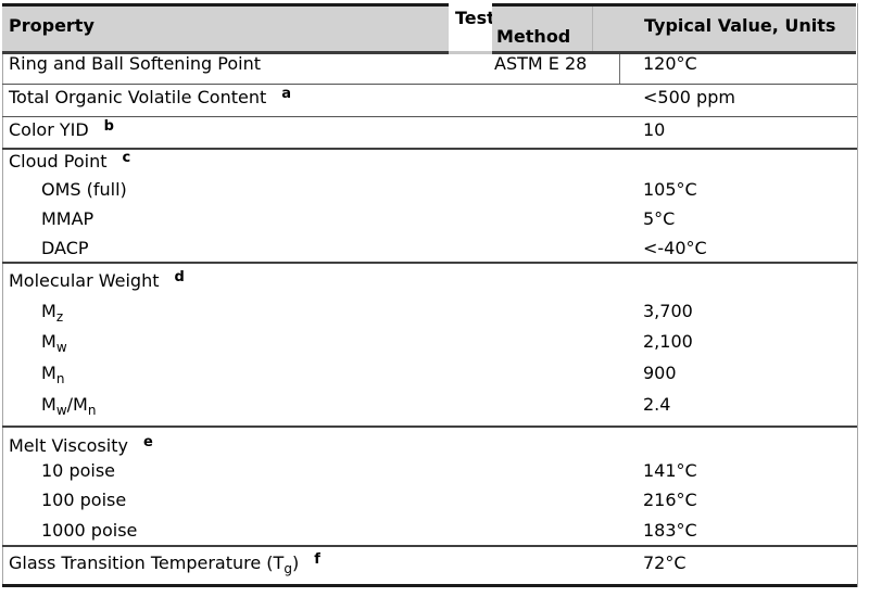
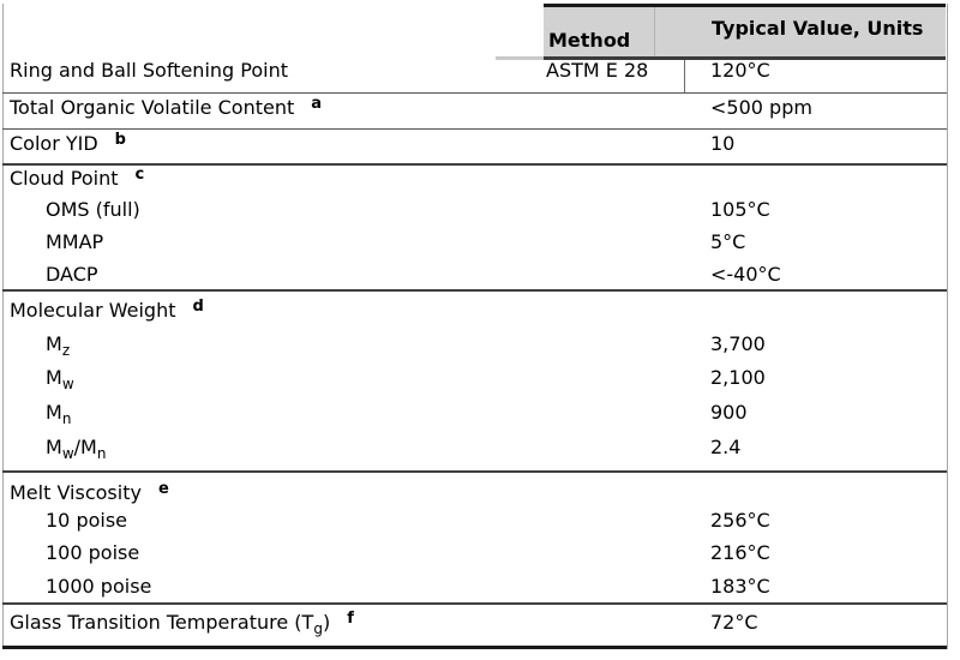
- Property
- Test
  Method
  Typical Value, Units
  Ring and Ball Softening Point
  ASTM E 28
  120°C
  Total Organic Volatile Content a
  <500 ppm
  Color YID b
  10
  Cloud Point c
  OMS (full)
  105°C
  MMAP
  5°C
  DACP
  <-40°C
  Molecular Weight d
  Mz
  3,700
  Mw
  2,100
  Mn
  900
  Mw/Mn
  2.4
  Melt Viscosity e
  10 poise
- 141°C
+ 256°C
  100 poise
  216°C
  1000 poise
  183°C
  Glass Transition Temperature (Tg) f
  72°C
